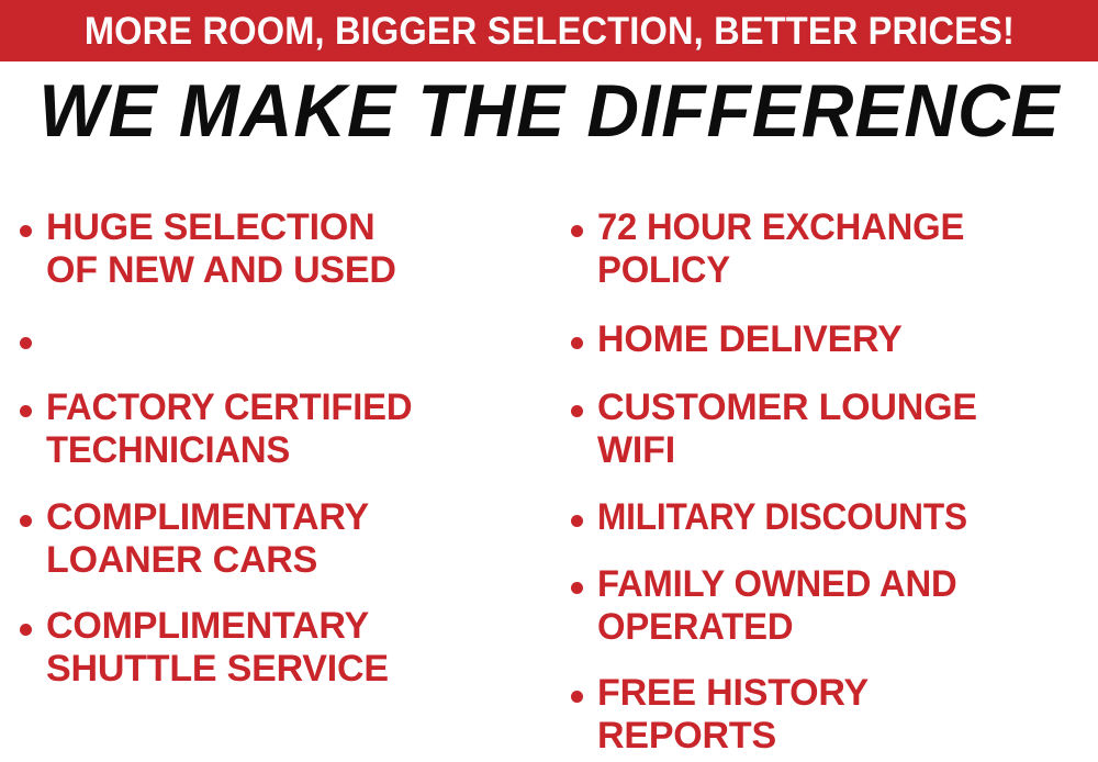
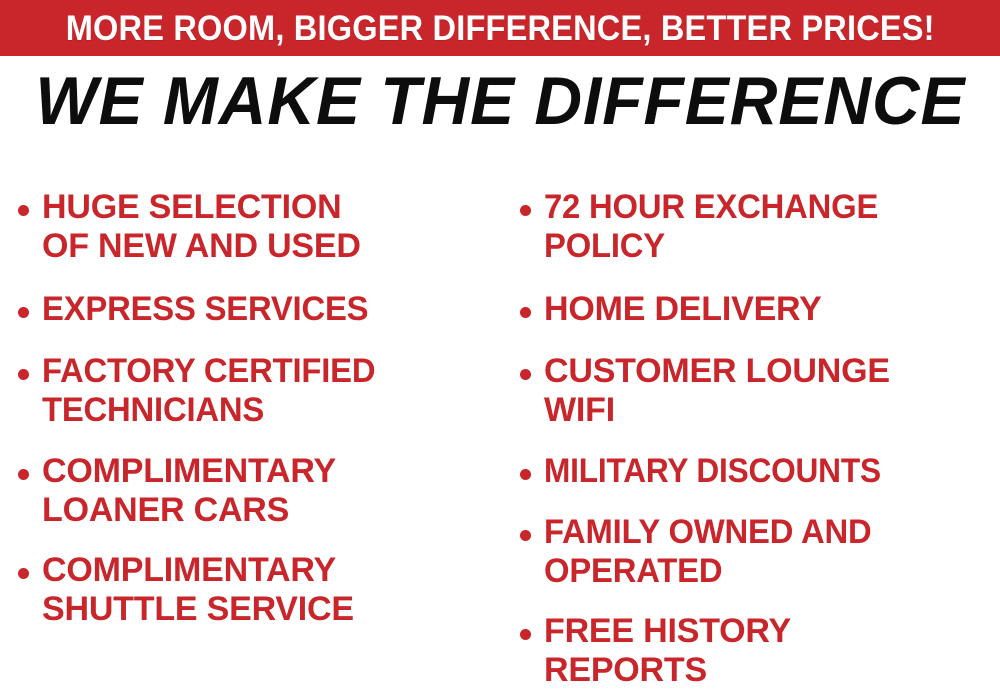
- MORE ROOM, BIGGER SELECTION, BETTER PRICES!
+ MORE ROOM, BIGGER DIFFERENCE, BETTER PRICES!
  WE MAKE THE DIFFERENCE
  HUGE SELECTION
  OF NEW AND USED
+ EXPRESS SERVICES
  FACTORY CERTIFIED
  TECHNICIANS
  COMPLIMENTARY
  LOANER CARS
  COMPLIMENTARY
  SHUTTLE SERVICE
  72 HOUR EXCHANGE
  POLICY
  HOME DELIVERY
  CUSTOMER LOUNGE
  WIFI
  MILITARY DISCOUNTS
  FAMILY OWNED AND
  OPERATED
  FREE HISTORY
  REPORTS
